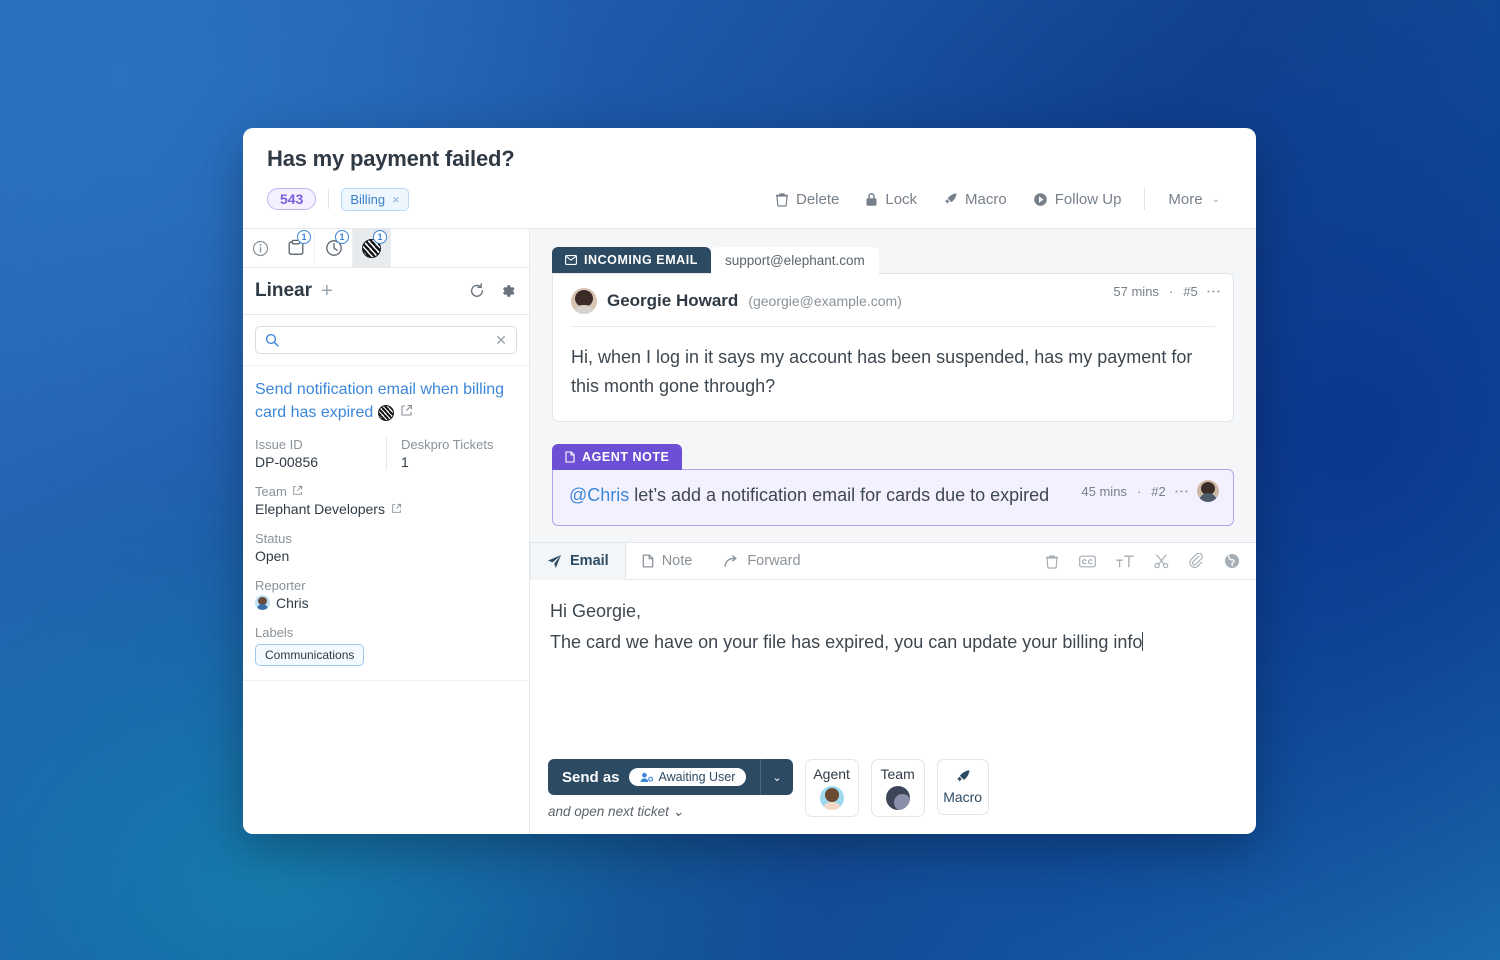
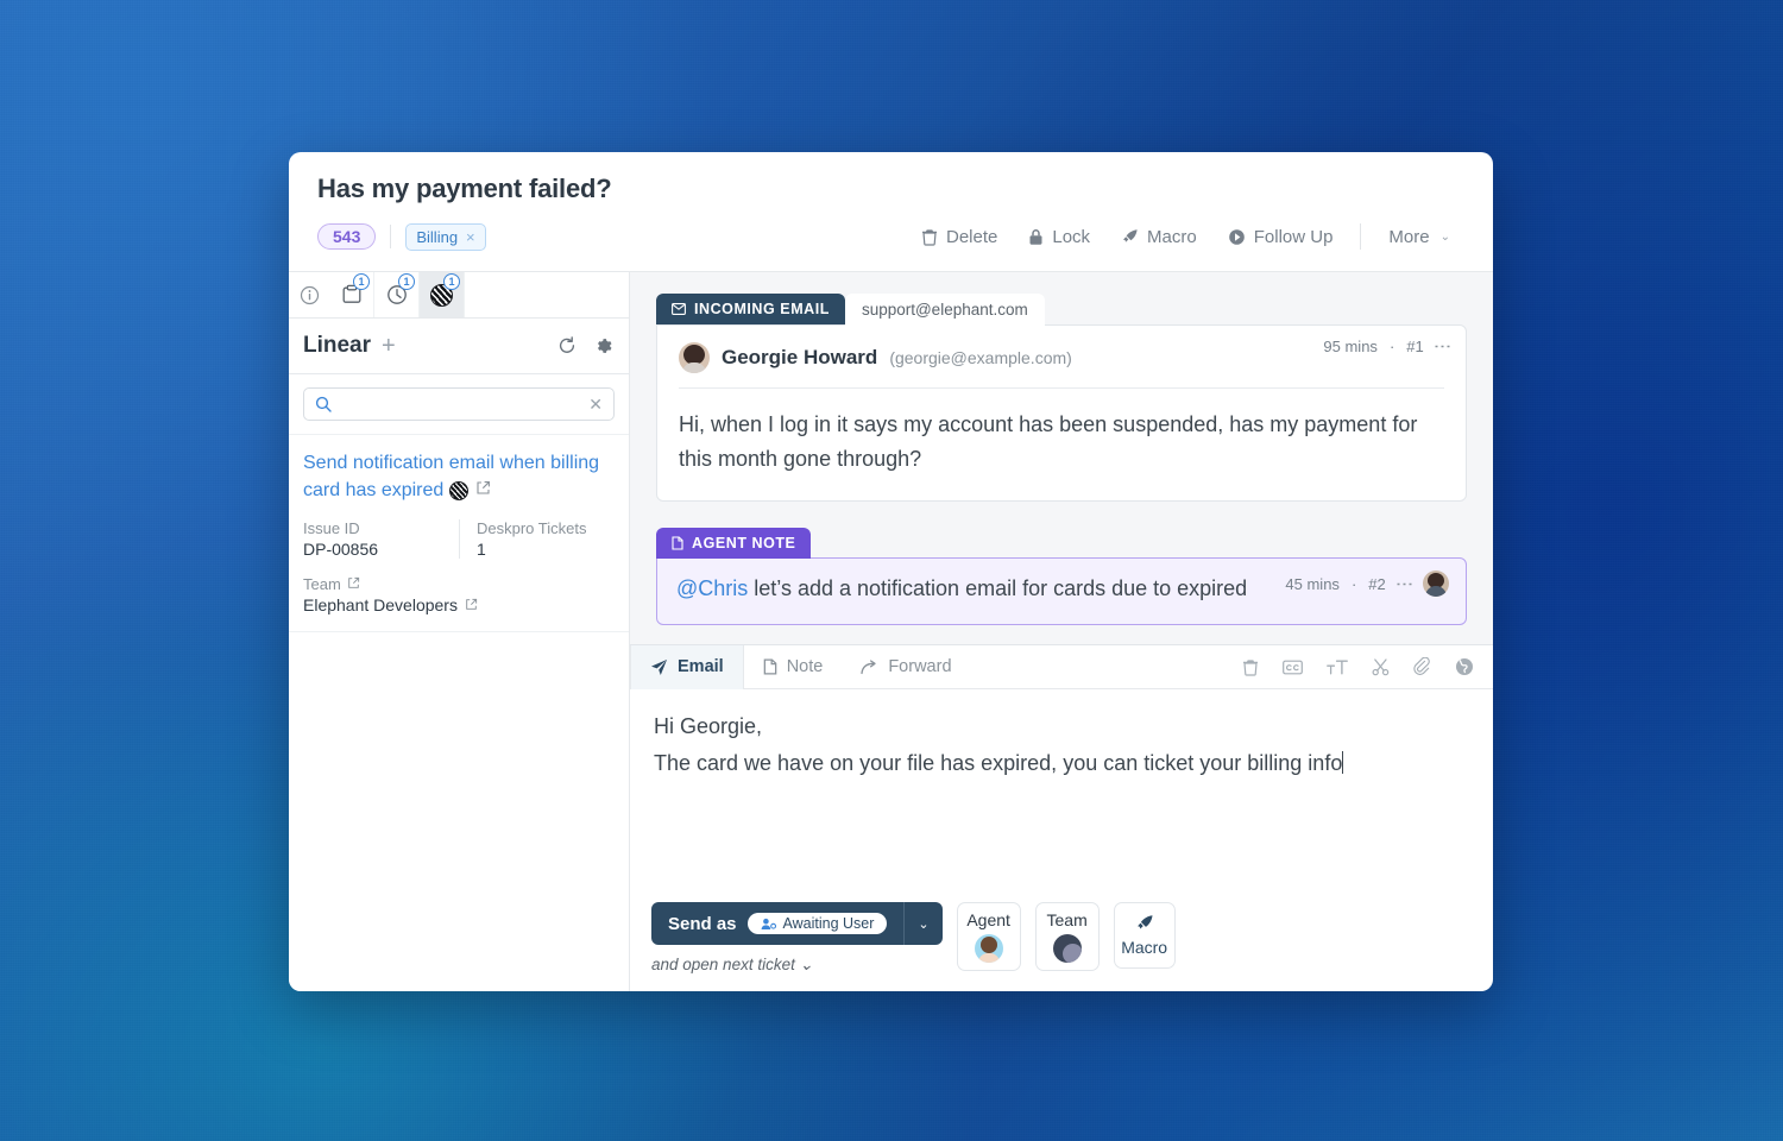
  Has my payment failed?
  543
  Billing
  ×
  Delete
  Lock
  Macro
  Follow Up
  More
  ⌄
  1
  1
  1
  Linear
  +
  ✕
  Send notification email when billing card has expired
  Issue ID
  DP-00856
  Deskpro Tickets
  1
  Team
  Elephant Developers
- Status
- Open
- Reporter
- Chris
- Labels
- Communications
  INCOMING EMAIL
  support@elephant.com
- 57 mins
+ 95 mins
  ·
- #5
+ #1
  Georgie Howard
  (georgie@example.com)
  Hi, when I log in it says my account has been suspended, has my payment for this month gone through?
  AGENT NOTE
  45 mins
  ·
  #2
  @Chris let’s add a notification email for cards due to expired
  Email
  Note
  Forward
  Hi Georgie,
- The card we have on your file has expired, you can update your billing info
+ The card we have on your file has expired, you can ticket your billing info
  Send as
  Awaiting User
  ⌄
  and open next ticket ⌄
  Agent
  Team
  Macro
